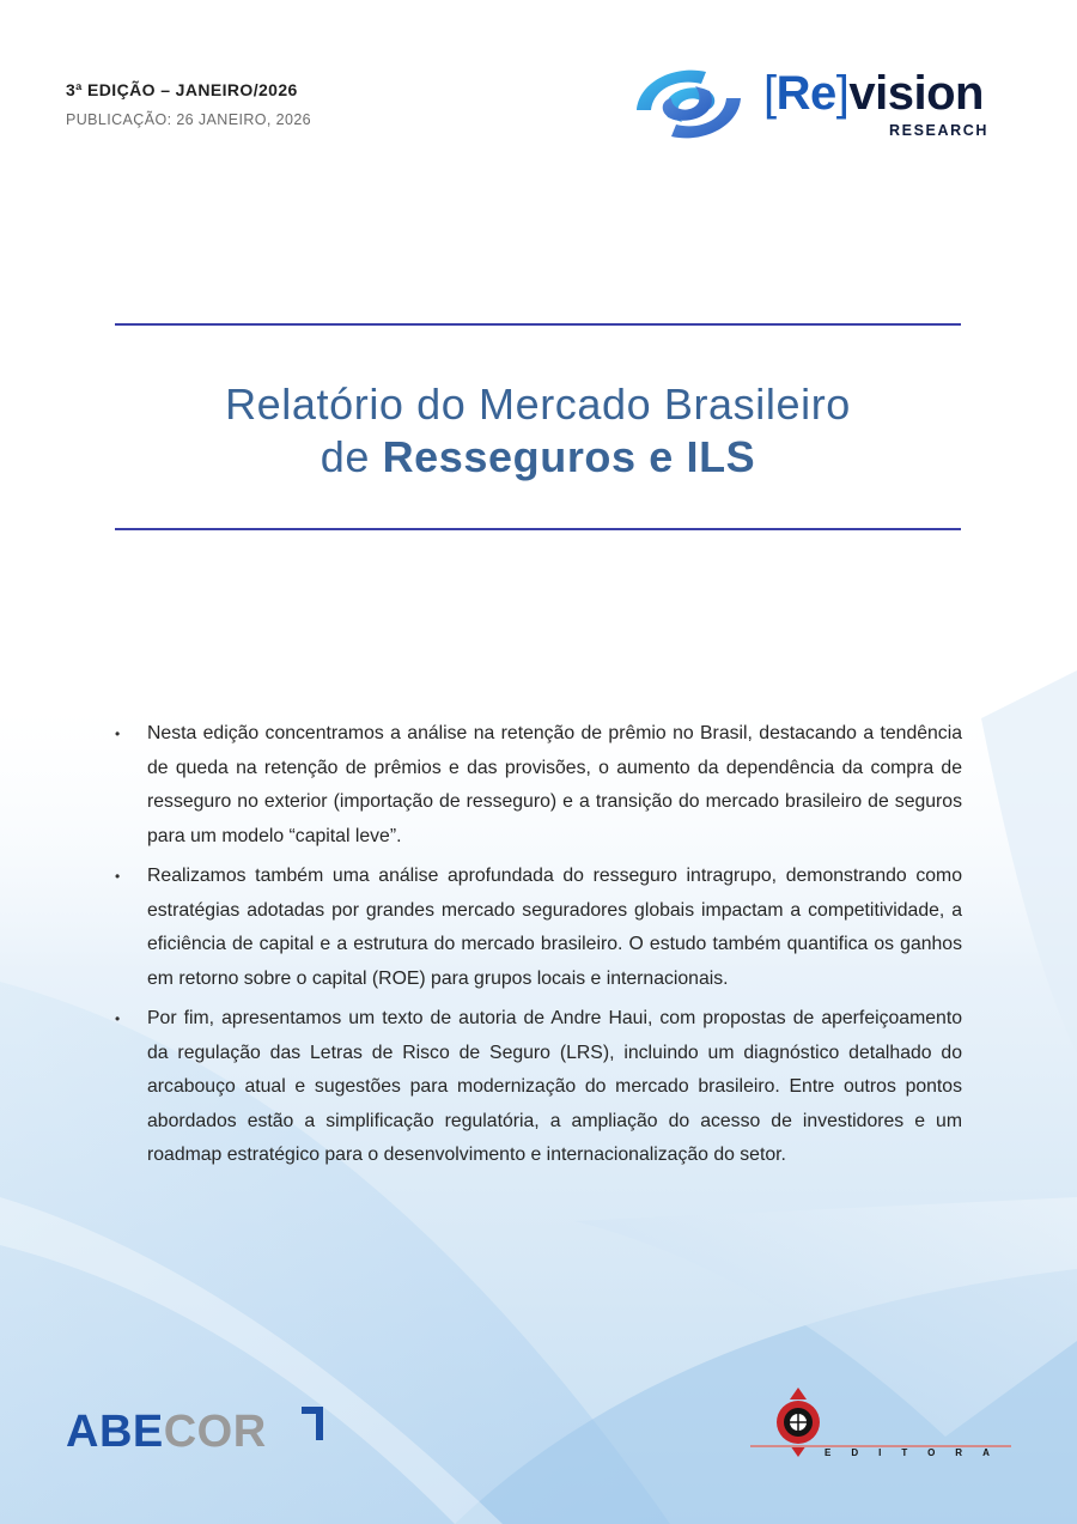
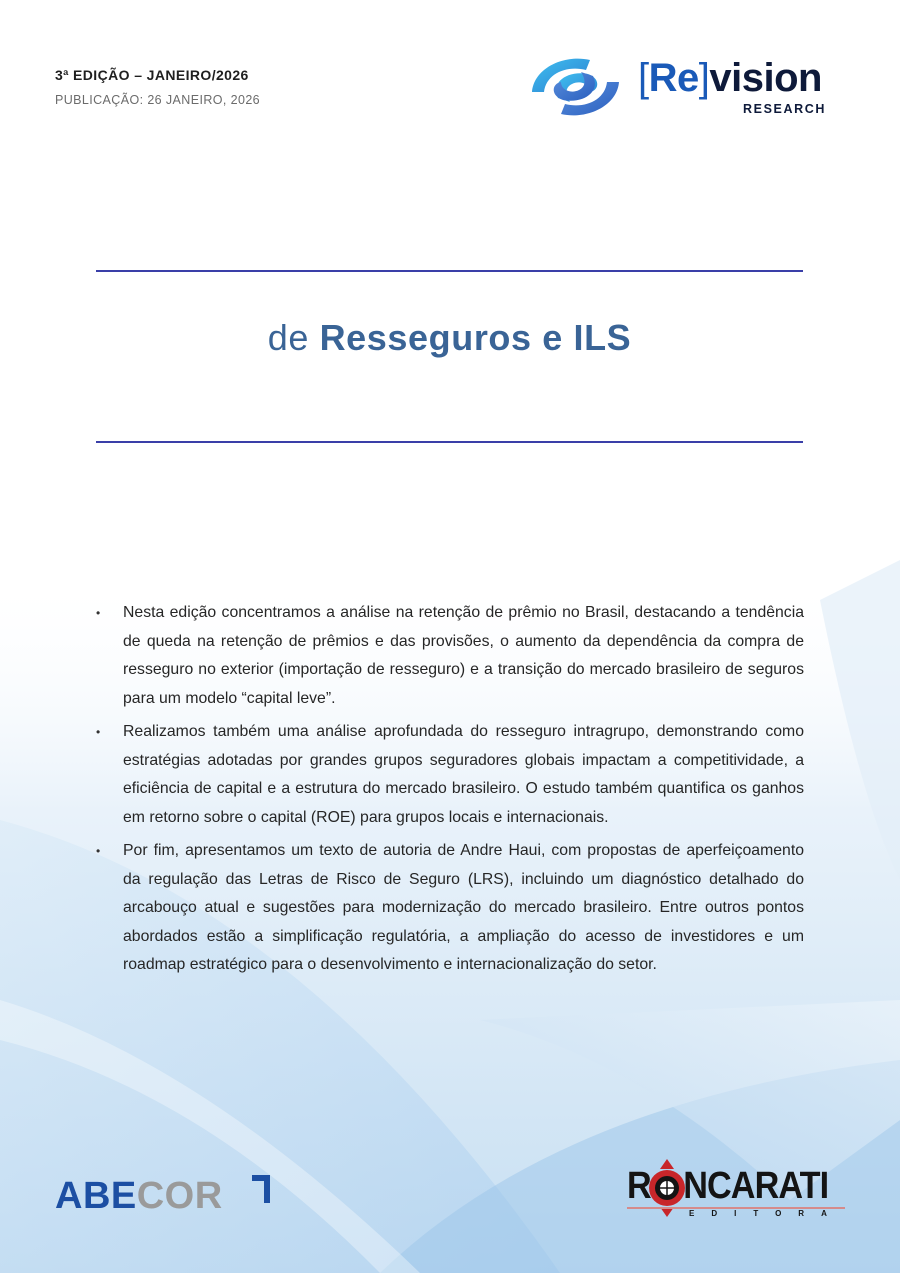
  3ª EDIÇÃO – JANEIRO/2026
  PUBLICAÇÃO: 26 JANEIRO, 2026
  [Re]vision
  RESEARCH
- Relatório do Mercado Brasileiro
  de Resseguros e ILS
  •
  Nesta edição concentramos a análise na retenção de prêmio no Brasil, destacando a tendência de queda na retenção de prêmios e das provisões, o aumento da dependência da compra de resseguro no exterior (importação de resseguro) e a transição do mercado brasileiro de seguros para um modelo “capital leve”.
  •
- Realizamos também uma análise aprofundada do resseguro intragrupo, demonstrando como estratégias adotadas por grandes mercado seguradores globais impactam a competitividade, a eficiência de capital e a estrutura do mercado brasileiro. O estudo também quantifica os ganhos em retorno sobre o capital (ROE) para grupos locais e internacionais.
+ Realizamos também uma análise aprofundada do resseguro intragrupo, demonstrando como estratégias adotadas por grandes grupos seguradores globais impactam a competitividade, a eficiência de capital e a estrutura do mercado brasileiro. O estudo também quantifica os ganhos em retorno sobre o capital (ROE) para grupos locais e internacionais.
  •
  Por fim, apresentamos um texto de autoria de Andre Haui, com propostas de aperfeiçoamento da regulação das Letras de Risco de Seguro (LRS), incluindo um diagnóstico detalhado do arcabouço atual e sugestões para modernização do mercado brasileiro. Entre outros pontos abordados estão a simplificação regulatória, a ampliação do acesso de investidores e um roadmap estratégico para o desenvolvimento e internacionalização do setor.
  ABECOR
+ R NCARATI
  EDITORA
